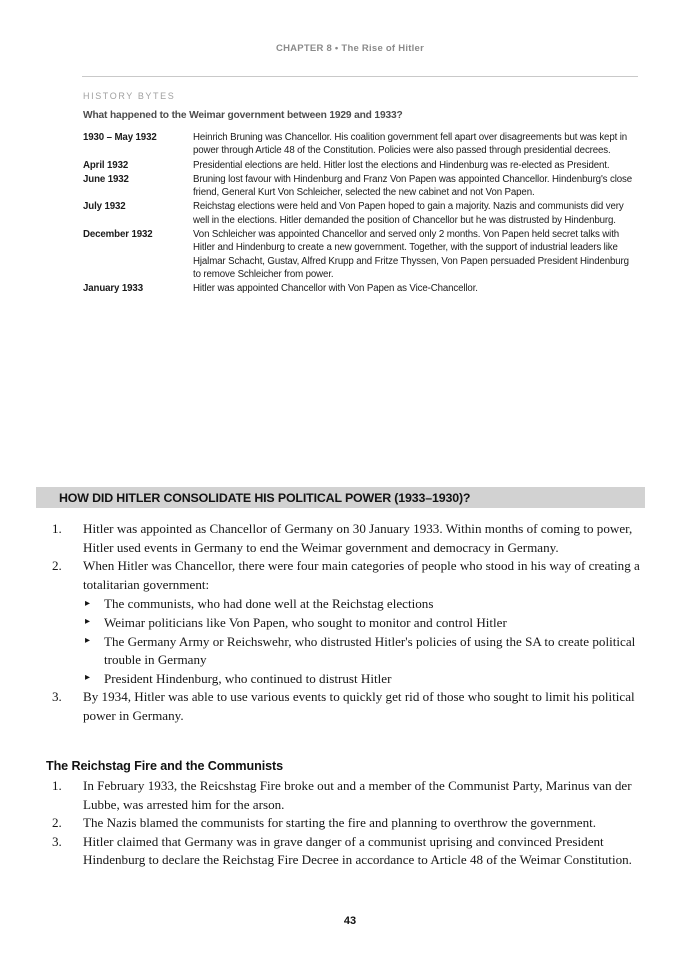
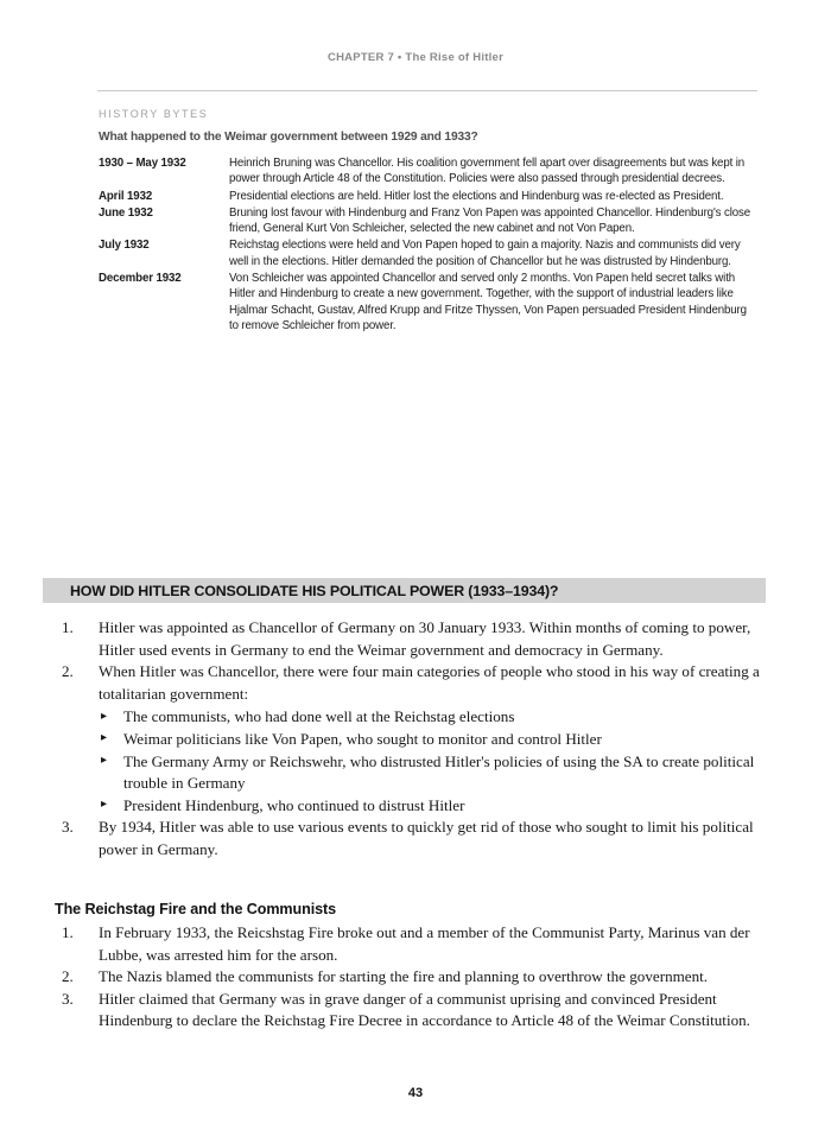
- CHAPTER 8 • The Rise of Hitler
+ CHAPTER 7 • The Rise of Hitler
  HISTORY BYTES
  What happened to the Weimar government between 1929 and 1933?
  1930 – May 1932	Heinrich Bruning was Chancellor. His coalition government fell apart over disagreements but was kept in power through Article 48 of the Constitution. Policies were also passed through presidential decrees.
  April 1932	Presidential elections are held. Hitler lost the elections and Hindenburg was re-elected as President.
  June 1932	Bruning lost favour with Hindenburg and Franz Von Papen was appointed Chancellor. Hindenburg's close friend, General Kurt Von Schleicher, selected the new cabinet and not Von Papen.
  July 1932	Reichstag elections were held and Von Papen hoped to gain a majority. Nazis and communists did very well in the elections. Hitler demanded the position of Chancellor but he was distrusted by Hindenburg.
  December 1932	Von Schleicher was appointed Chancellor and served only 2 months. Von Papen held secret talks with Hitler and Hindenburg to create a new government. Together, with the support of industrial leaders like Hjalmar Schacht, Gustav, Alfred Krupp and Fritze Thyssen, Von Papen persuaded President Hindenburg to remove Schleicher from power.
- January 1933	Hitler was appointed Chancellor with Von Papen as Vice-Chancellor.
- HOW DID HITLER CONSOLIDATE HIS POLITICAL POWER (1933–1930)?
+ HOW DID HITLER CONSOLIDATE HIS POLITICAL POWER (1933–1934)?
  1.
  Hitler was appointed as Chancellor of Germany on 30 January 1933. Within months of coming to power, Hitler used events in Germany to end the Weimar government and democracy in Germany.
  2.
  When Hitler was Chancellor, there were four main categories of people who stood in his way of creating a totalitarian government:
  ▸
  The communists, who had done well at the Reichstag elections
  ▸
  Weimar politicians like Von Papen, who sought to monitor and control Hitler
  ▸
  The Germany Army or Reichswehr, who distrusted Hitler's policies of using the SA to create political trouble in Germany
  ▸
  President Hindenburg, who continued to distrust Hitler
  3.
  By 1934, Hitler was able to use various events to quickly get rid of those who sought to limit his political power in Germany.
  The Reichstag Fire and the Communists
  1.
  In February 1933, the Reicshstag Fire broke out and a member of the Communist Party, Marinus van der Lubbe, was arrested him for the arson.
  2.
  The Nazis blamed the communists for starting the fire and planning to overthrow the government.
  3.
  Hitler claimed that Germany was in grave danger of a communist uprising and convinced President Hindenburg to declare the Reichstag Fire Decree in accordance to Article 48 of the Weimar Constitution.
  43
